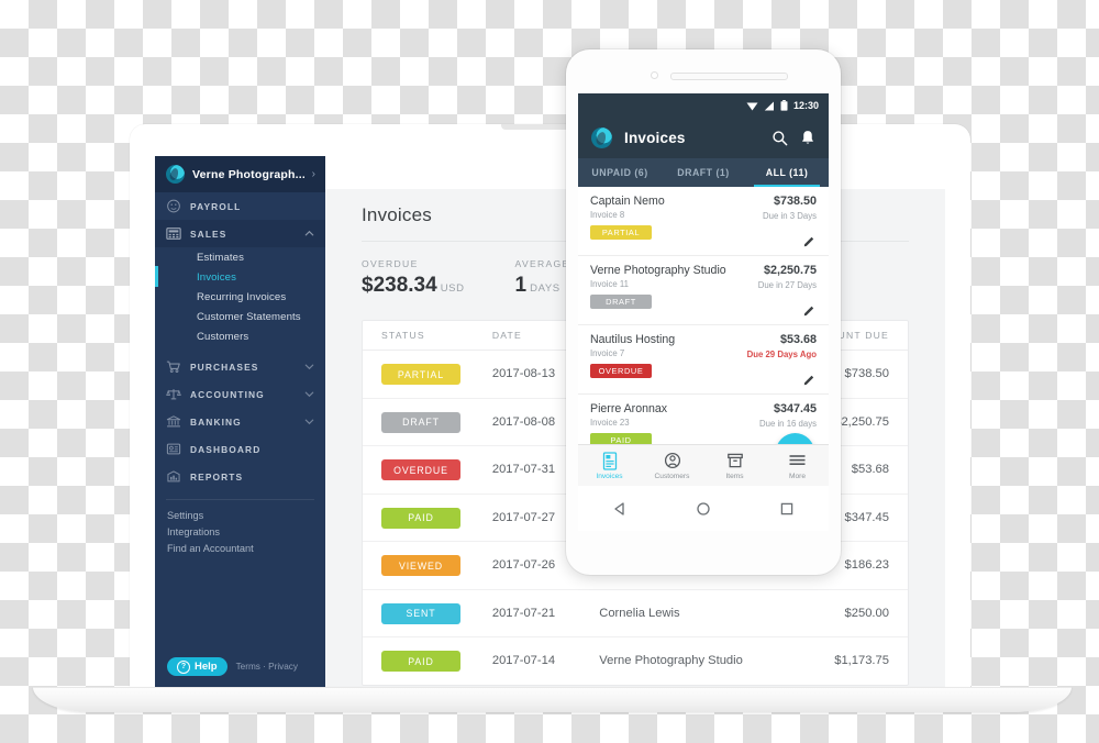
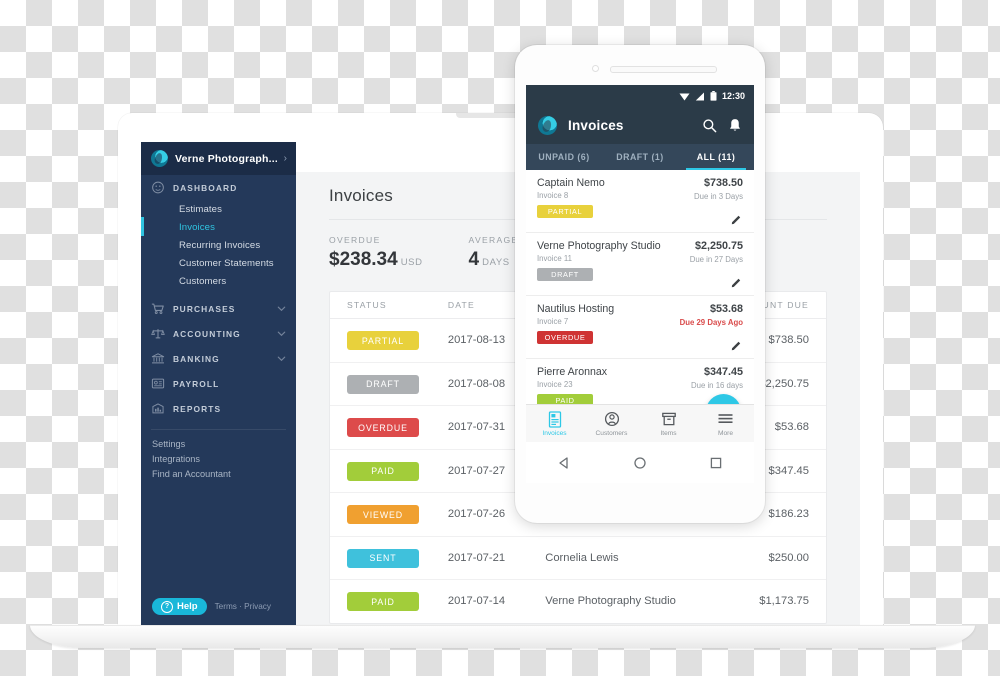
  Verne Photograph...
  ›
- PAYROLL
+ DASHBOARD
- SALES
  Estimates
  Invoices
  Recurring Invoices
  Customer Statements
  Customers
  PURCHASES
  ACCOUNTING
  BANKING
- DASHBOARD
+ PAYROLL
  REPORTS
  Settings
  Integrations
  Find an Accountant
  Help
  Terms · Privacy
  Invoices
  OVERDUE
  $238.34 USD
- 1 DAYS
+ 4 DAYS
  STATUS
  DATE
  PARTIAL
  2017-08-13
  $738.50
  DRAFT
  2017-08-08
  2,250.75
  OVERDUE
  2017-07-31
  $53.68
  PAID
  2017-07-27
  $347.45
  VIEWED
  2017-07-26
  $186.23
  SENT
  2017-07-21
  Cornelia Lewis
  $250.00
  PAID
  2017-07-14
  Verne Photography Studio
  $1,173.75
  12:30
  Invoices
  UNPAID (6)
  DRAFT (1)
  ALL (11)
  Captain Nemo
  Invoice 8
  PARTIAL
  $738.50
  Due in 3 Days
  Verne Photography Studio
  Invoice 11
  DRAFT
  $2,250.75
  Due in 27 Days
  Nautilus Hosting
  Invoice 7
  OVERDUE
  $53.68
  Due 29 Days Ago
  Pierre Aronnax
  Invoice 23
  PAID
  $347.45
  Due in 16 days
